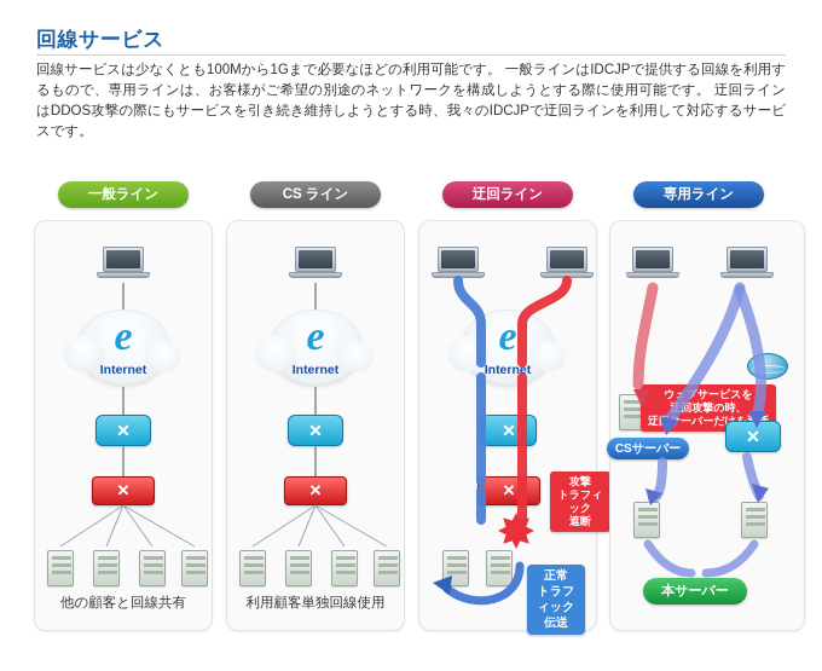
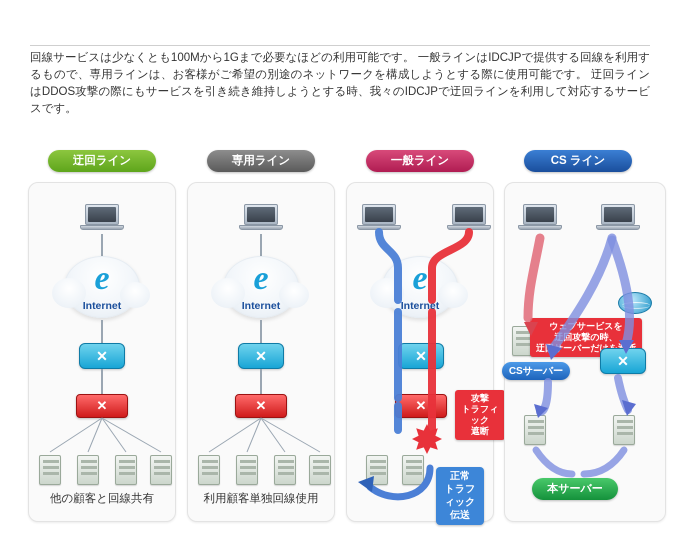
- 回線サービス
  回線サービスは少なくとも100Mから1Gまで必要なほどの利用可能です。 一般ラインはIDCJPで提供する回線を利用するもので、専用ラインは、お客様がご希望の別途のネットワークを構成しようとする際に使用可能です。 迂回ラインはDDOS攻撃の際にもサービスを引き続き維持しようとする時、我々のIDCJPで迂回ラインを利用して対応するサービスです。
- 一般ライン
+ 迂回ライン
- CS ライン
+ 専用ライン
- 迂回ライン
+ 一般ライン
- 専用ライン
+ CS ライン
  他の顧客と回線共有
  e
  Internet
  ✕
  ✕
  利用顧客単独回線使用
  e
  Internet
  ✕
  ✕
  e
  Internet
  ✕
  ✕
  攻撃
  トラフィック
  遮断
  正常
  トラフィック
  伝送
  ウェブサービスを
  迂回攻撃の時、
  CSサーバー
  ✕
  本サーバー
